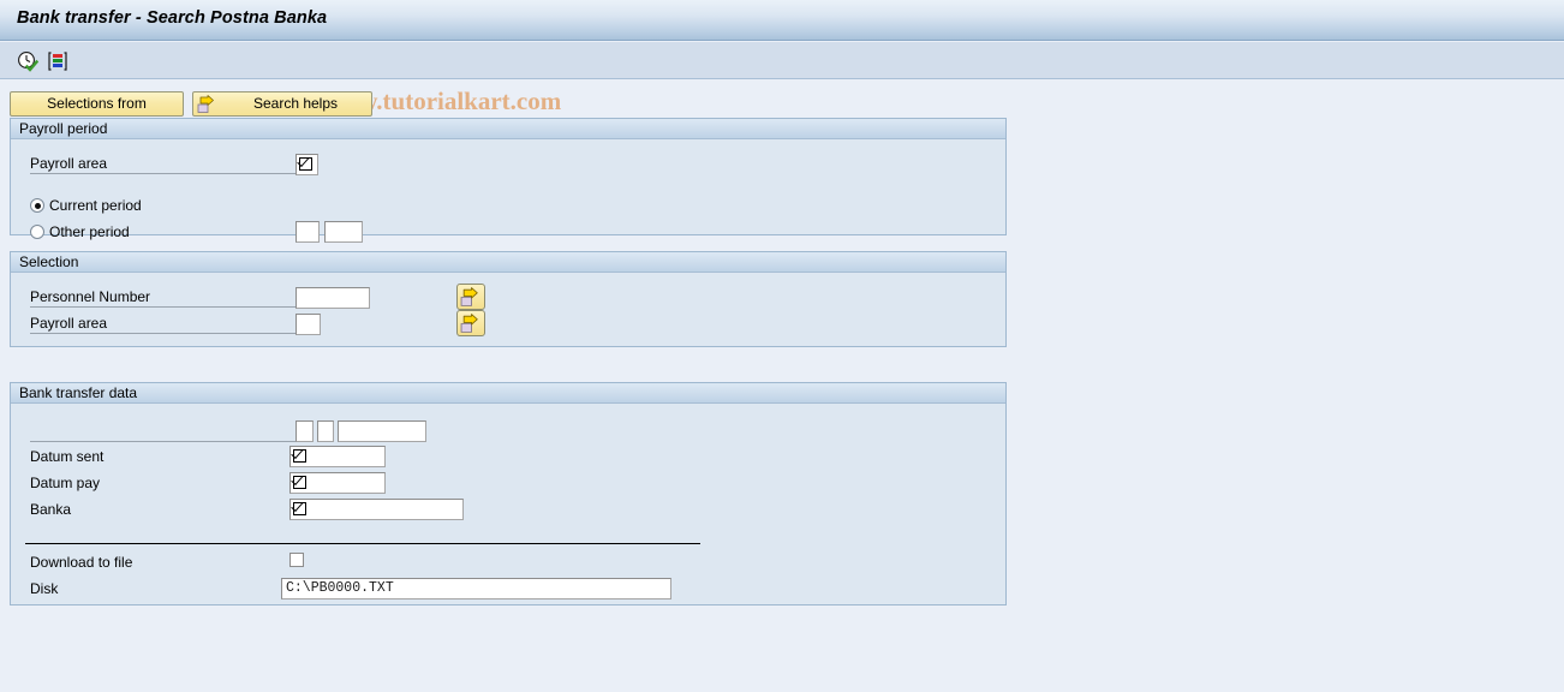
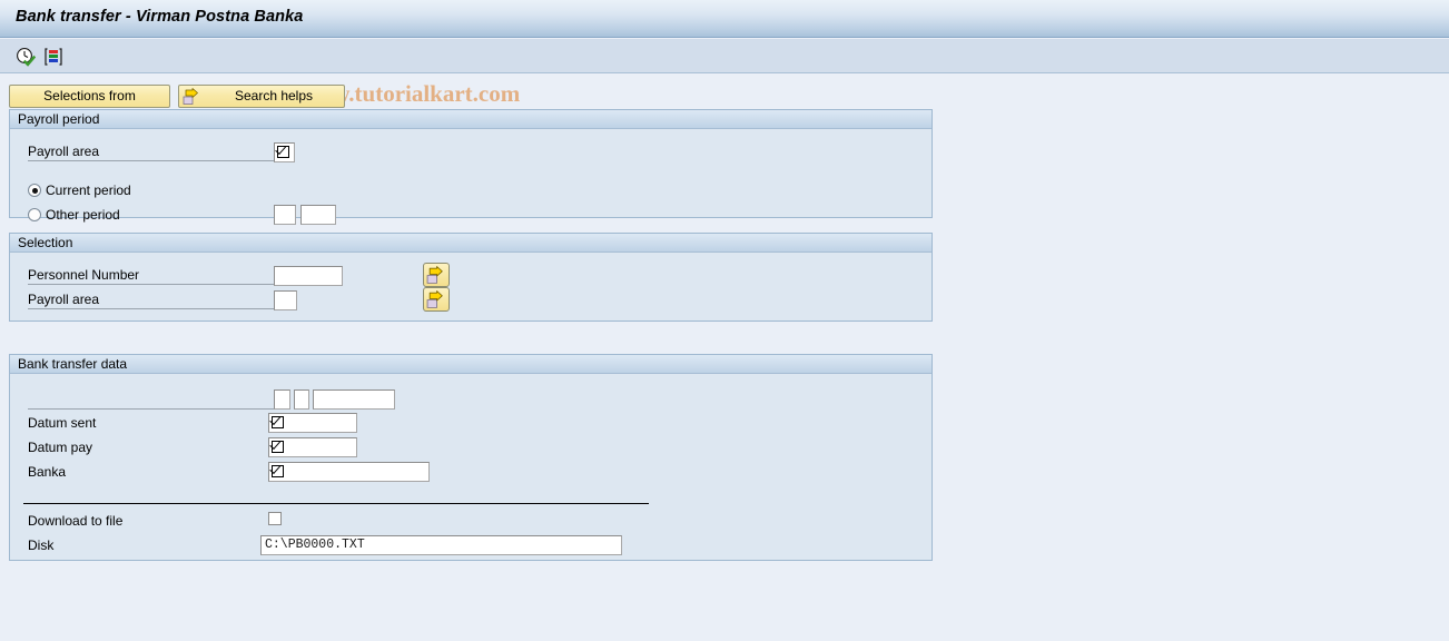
- Bank transfer - Search Postna Banka
+ Bank transfer - Virman Postna Banka
  .tutorialkart.com
  Selections from
  Search helps
  Payroll period
  Payroll area
  Current period
  Other period
  Selection
  Personnel Number
  Payroll area
  Bank transfer data
  Datum sent
  Datum pay
  Banka
  Download to file
  Disk
  C:\PB0000.TXT
